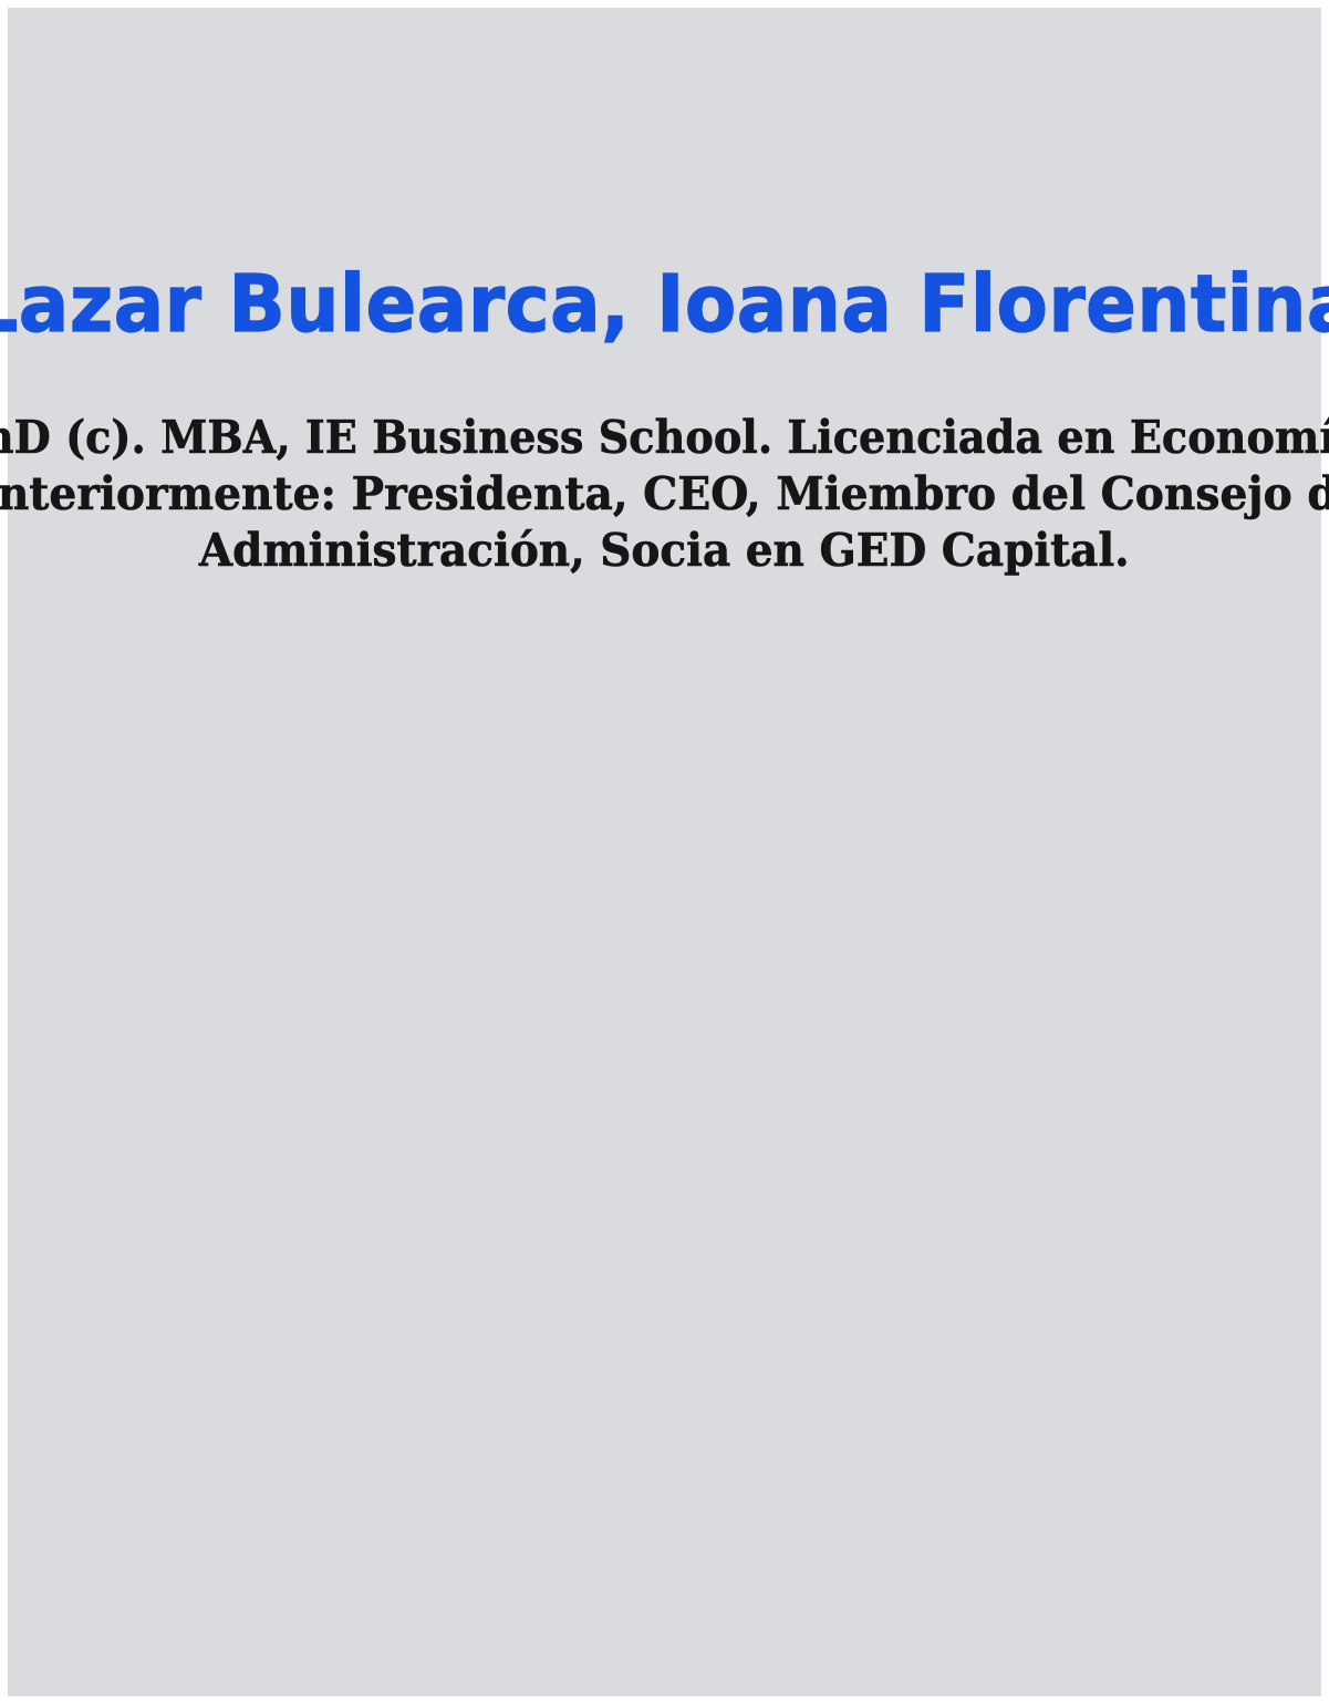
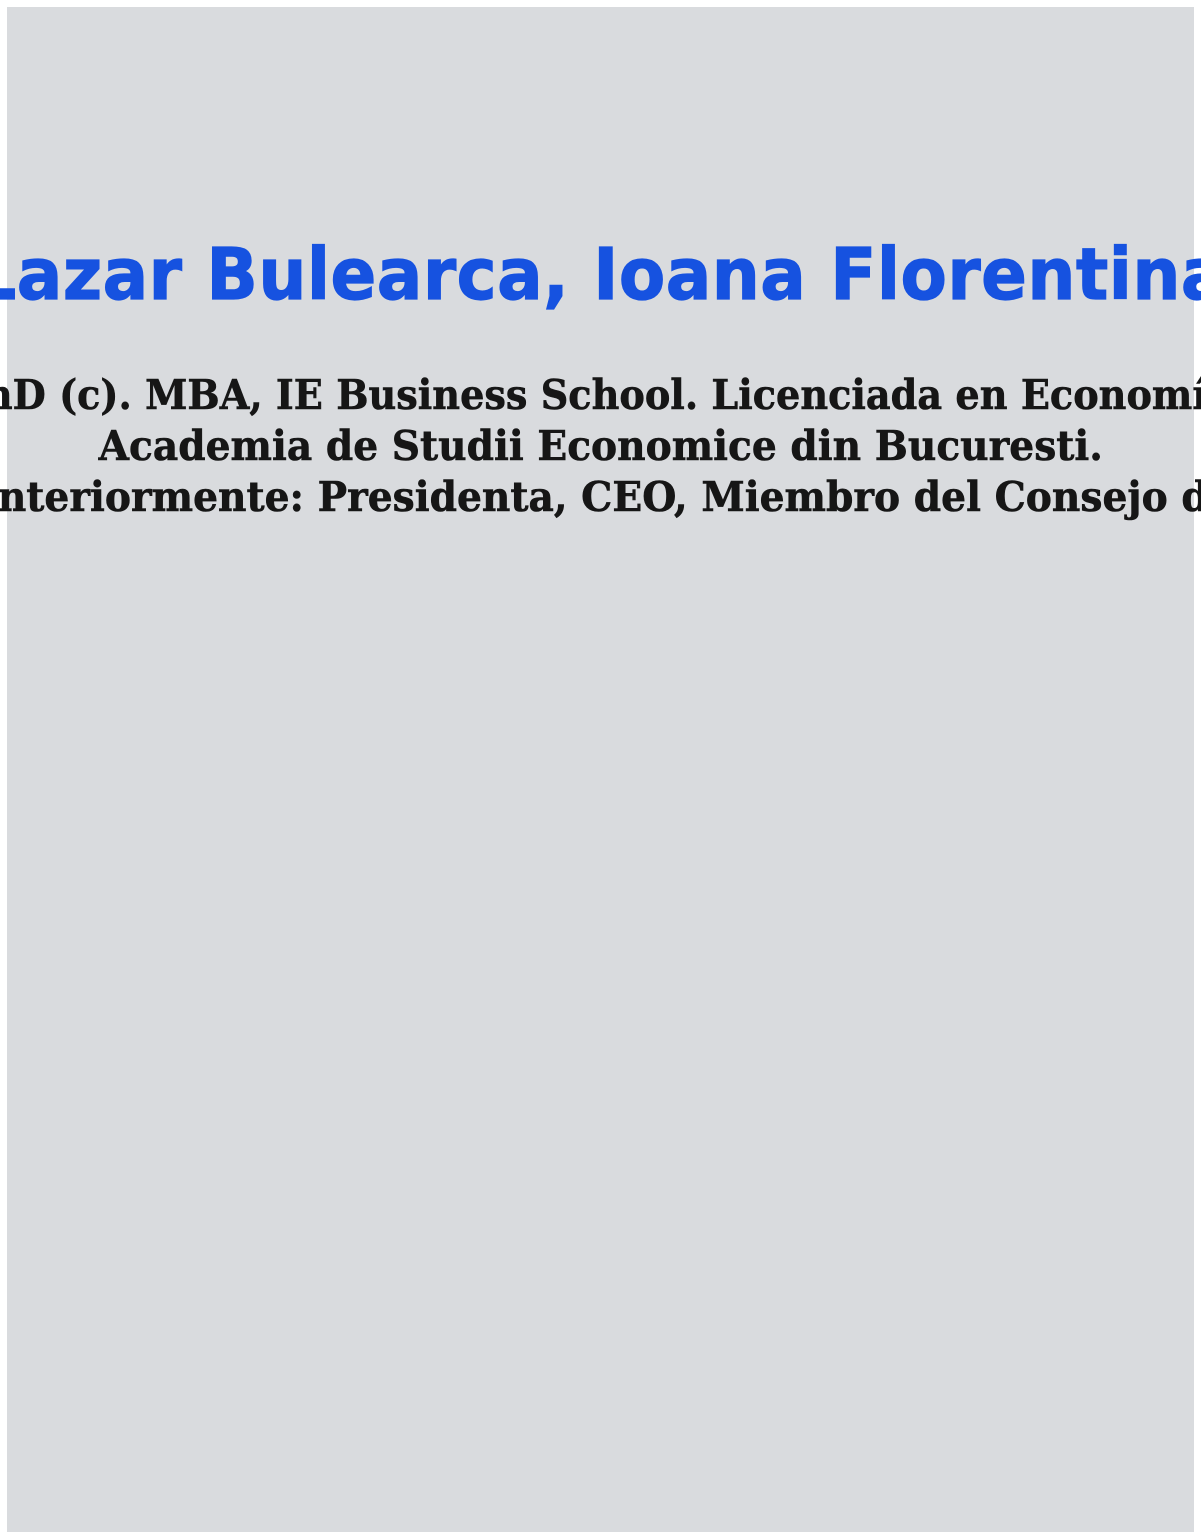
  azar Bulearca, Ioana Florentin
  D (c). MBA, IE Business School. Licenciada en Economí
+ Academia de Studii Economice din Bucuresti.
  nteriormente: Presidenta, CEO, Miembro del Consejo d
- Administración, Socia en GED Capital.
